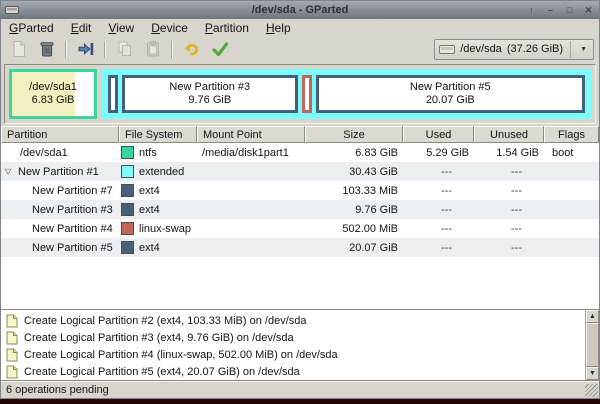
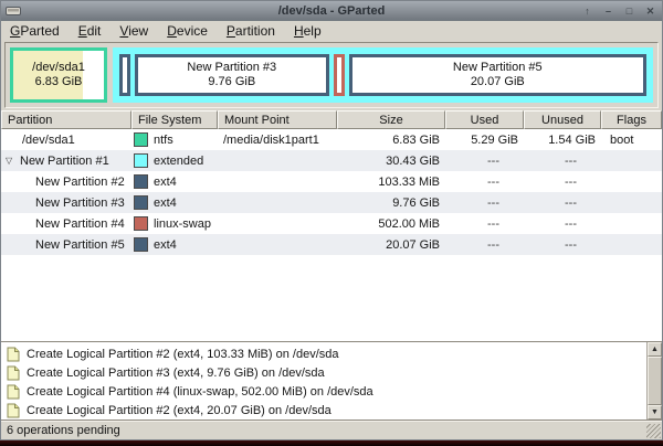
  /dev/sda - GParted
  ↑
  –
  □
  ✕
  GParted
  Edit
  View
  Device
  Partition
  Help
- /dev/sda
- (37.26 GiB)
  /dev/sda1
  6.83 GiB
  New Partition #3
  9.76 GiB
  New Partition #5
  20.07 GiB
  Partition
  File System
  Mount Point
  Size
  Used
  Unused
  Flags
  /dev/sda1
  ntfs
  /media/disk1part1
  6.83 GiB
  5.29 GiB
  1.54 GiB
  boot
  ▽
  New Partition #1
  extended
  30.43 GiB
  ---
  ---
- New Partition #7
+ New Partition #2
  ext4
  103.33 MiB
  ---
  ---
  New Partition #3
  ext4
  9.76 GiB
  ---
  ---
  New Partition #4
  linux-swap
  502.00 MiB
  ---
  ---
  New Partition #5
  ext4
  20.07 GiB
  ---
  ---
  Create Logical Partition #2 (ext4, 103.33 MiB) on /dev/sda
  Create Logical Partition #3 (ext4, 9.76 GiB) on /dev/sda
  Create Logical Partition #4 (linux-swap, 502.00 MiB) on /dev/sda
- Create Logical Partition #5 (ext4, 20.07 GiB) on /dev/sda
+ Create Logical Partition #2 (ext4, 20.07 GiB) on /dev/sda
  6 operations pending
